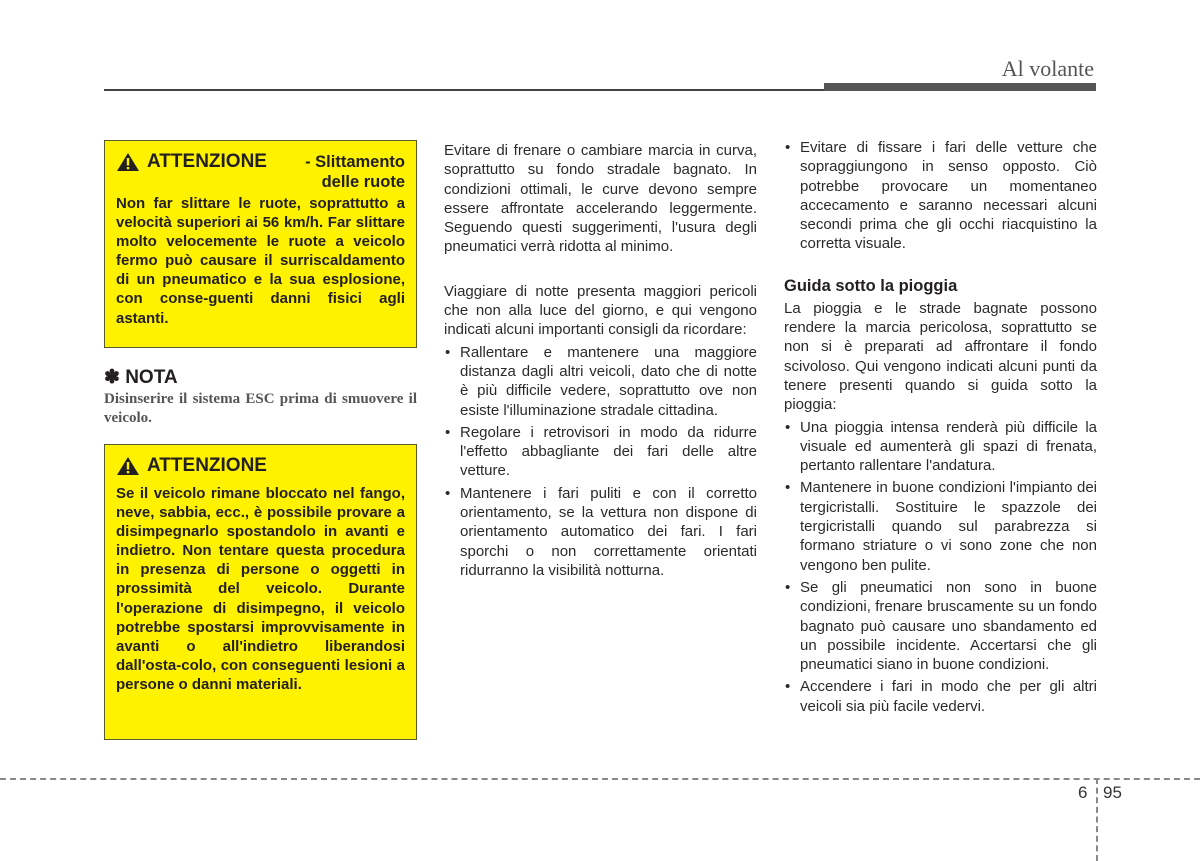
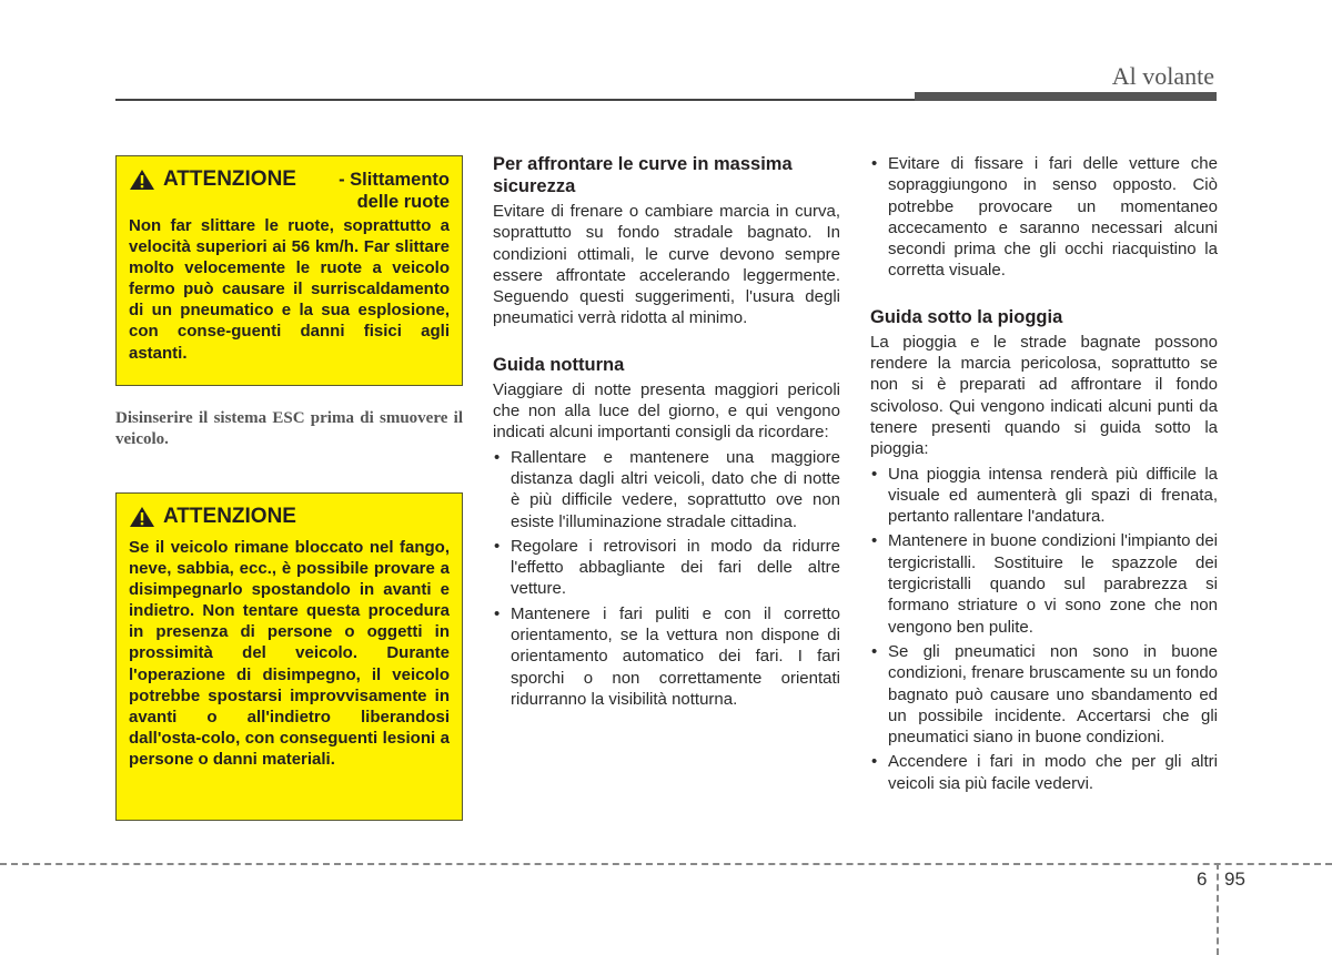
  Al volante
  ATTENZIONE
  - Slittamento delle ruote
  Non far slittare le ruote, soprattutto a velocità superiori ai 56 km/h. Far slittare molto velocemente le ruote a veicolo fermo può causare il surriscaldamento di un pneumatico e la sua esplosione, con conse-guenti danni fisici agli astanti.
- ✽ NOTA
  Disinserire il sistema ESC prima di smuovere il veicolo.
  ATTENZIONE
  Se il veicolo rimane bloccato nel fango, neve, sabbia, ecc., è possibile provare a disimpegnarlo spostandolo in avanti e indietro. Non tentare questa procedura in presenza di persone o oggetti in prossimità del veicolo. Durante l'operazione di disimpegno, il veicolo potrebbe spostarsi improvvisamente in avanti o all'indietro liberandosi dall'osta-colo, con conseguenti lesioni a persone o danni materiali.
+ Per affrontare le curve in massima sicurezza
  Evitare di frenare o cambiare marcia in curva, soprattutto su fondo stradale bagnato. In condizioni ottimali, le curve devono sempre essere affrontate accelerando leggermente. Seguendo questi suggerimenti, l'usura degli pneumatici verrà ridotta al minimo.
+ Guida notturna
  Viaggiare di notte presenta maggiori pericoli che non alla luce del giorno, e qui vengono indicati alcuni importanti consigli da ricordare:
  •
  Rallentare e mantenere una maggiore distanza dagli altri veicoli, dato che di notte è più difficile vedere, soprattutto ove non esiste l'illuminazione stradale cittadina.
  •
  Regolare i retrovisori in modo da ridurre l'effetto abbagliante dei fari delle altre vetture.
  •
  Mantenere i fari puliti e con il corretto orientamento, se la vettura non dispone di orientamento automatico dei fari. I fari sporchi o non correttamente orientati ridurranno la visibilità notturna.
  •
  Evitare di fissare i fari delle vetture che sopraggiungono in senso opposto. Ciò potrebbe provocare un momentaneo accecamento e saranno necessari alcuni secondi prima che gli occhi riacquistino la corretta visuale.
  Guida sotto la pioggia
  La pioggia e le strade bagnate possono rendere la marcia pericolosa, soprattutto se non si è preparati ad affrontare il fondo scivoloso. Qui vengono indicati alcuni punti da tenere presenti quando si guida sotto la pioggia:
  •
  Una pioggia intensa renderà più difficile la visuale ed aumenterà gli spazi di frenata, pertanto rallentare l'andatura.
  •
  Mantenere in buone condizioni l'impianto dei tergicristalli. Sostituire le spazzole dei tergicristalli quando sul parabrezza si formano striature o vi sono zone che non vengono ben pulite.
  •
  Se gli pneumatici non sono in buone condizioni, frenare bruscamente su un fondo bagnato può causare uno sbandamento ed un possibile incidente. Accertarsi che gli pneumatici siano in buone condizioni.
  •
  Accendere i fari in modo che per gli altri veicoli sia più facile vedervi.
  6
  95
